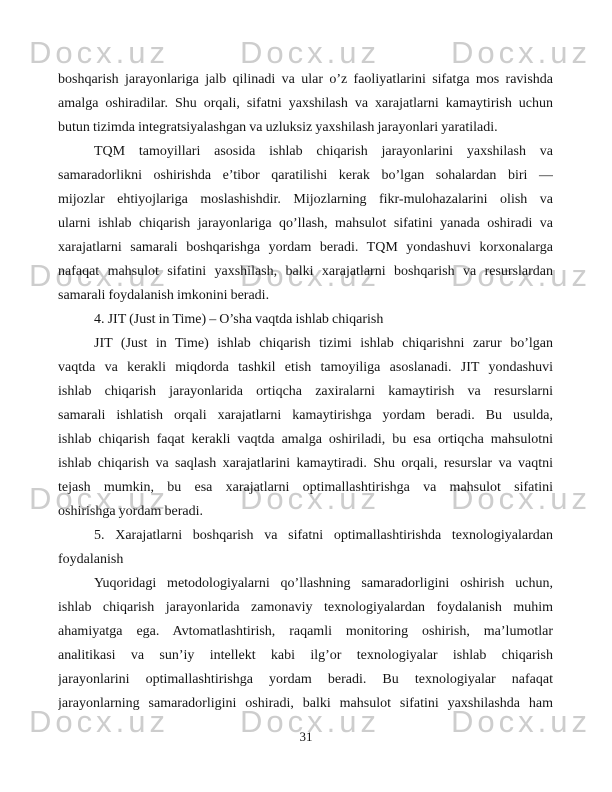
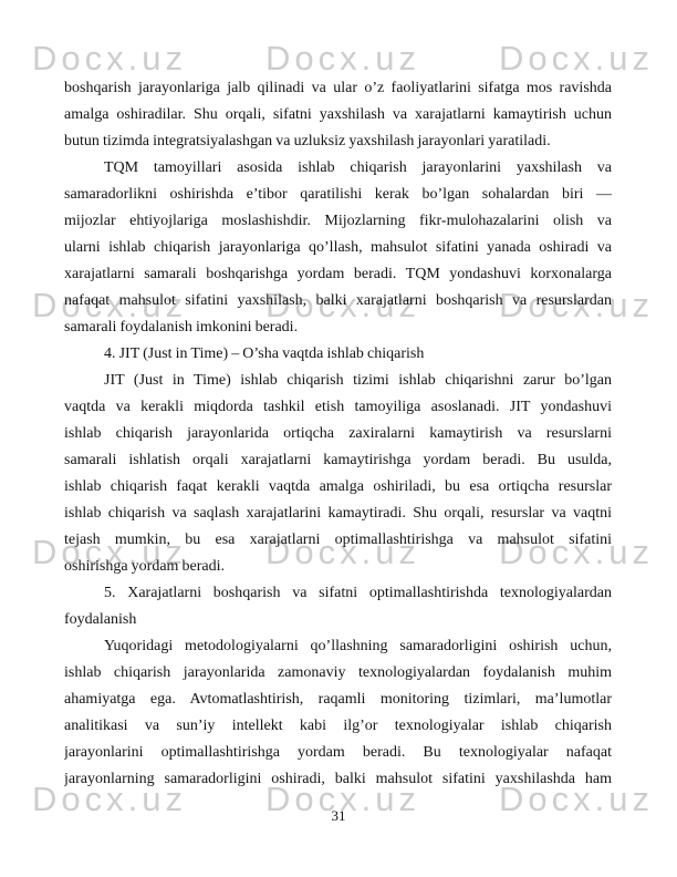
  Docx.uz
  Docx.uz
  Docx.uz
  Docx.uz
  Docx.uz
  Docx.uz
  Docx.uz
  Docx.uz
  Docx.uz
  Docx.uz
  Docx.uz
  Docx.uz
  boshqarish jarayonlariga jalb qilinadi va ular o’z faoliyatlarini sifatga mos ravishda
  amalga oshiradilar. Shu orqali, sifatni yaxshilash va xarajatlarni kamaytirish uchun
  butun tizimda integratsiyalashgan va uzluksiz yaxshilash jarayonlari yaratiladi.
  TQM tamoyillari asosida ishlab chiqarish jarayonlarini yaxshilash va
  samaradorlikni oshirishda e’tibor qaratilishi kerak bo’lgan sohalardan biri —
  mijozlar ehtiyojlariga moslashishdir. Mijozlarning fikr-mulohazalarini olish va
  ularni ishlab chiqarish jarayonlariga qo’llash, mahsulot sifatini yanada oshiradi va
  xarajatlarni samarali boshqarishga yordam beradi. TQM yondashuvi korxonalarga
  nafaqat mahsulot sifatini yaxshilash, balki xarajatlarni boshqarish va resurslardan
  samarali foydalanish imkonini beradi.
  4. JIT (Just in Time) – O’sha vaqtda ishlab chiqarish
  JIT (Just in Time) ishlab chiqarish tizimi ishlab chiqarishni zarur bo’lgan
  vaqtda va kerakli miqdorda tashkil etish tamoyiliga asoslanadi. JIT yondashuvi
  ishlab chiqarish jarayonlarida ortiqcha zaxiralarni kamaytirish va resurslarni
  samarali ishlatish orqali xarajatlarni kamaytirishga yordam beradi. Bu usulda,
- ishlab chiqarish faqat kerakli vaqtda amalga oshiriladi, bu esa ortiqcha mahsulotni
+ ishlab chiqarish faqat kerakli vaqtda amalga oshiriladi, bu esa ortiqcha resurslar
  ishlab chiqarish va saqlash xarajatlarini kamaytiradi. Shu orqali, resurslar va vaqtni
  tejash mumkin, bu esa xarajatlarni optimallashtirishga va mahsulot sifatini
  oshirishga yordam beradi.
  5. Xarajatlarni boshqarish va sifatni optimallashtirishda texnologiyalardan
  foydalanish
  Yuqoridagi metodologiyalarni qo’llashning samaradorligini oshirish uchun,
  ishlab chiqarish jarayonlarida zamonaviy texnologiyalardan foydalanish muhim
- ahamiyatga ega. Avtomatlashtirish, raqamli monitoring oshirish, ma’lumotlar
+ ahamiyatga ega. Avtomatlashtirish, raqamli monitoring tizimlari, ma’lumotlar
  analitikasi va sun’iy intellekt kabi ilg’or texnologiyalar ishlab chiqarish
  jarayonlarini optimallashtirishga yordam beradi. Bu texnologiyalar nafaqat
  jarayonlarning samaradorligini oshiradi, balki mahsulot sifatini yaxshilashda ham
  31
